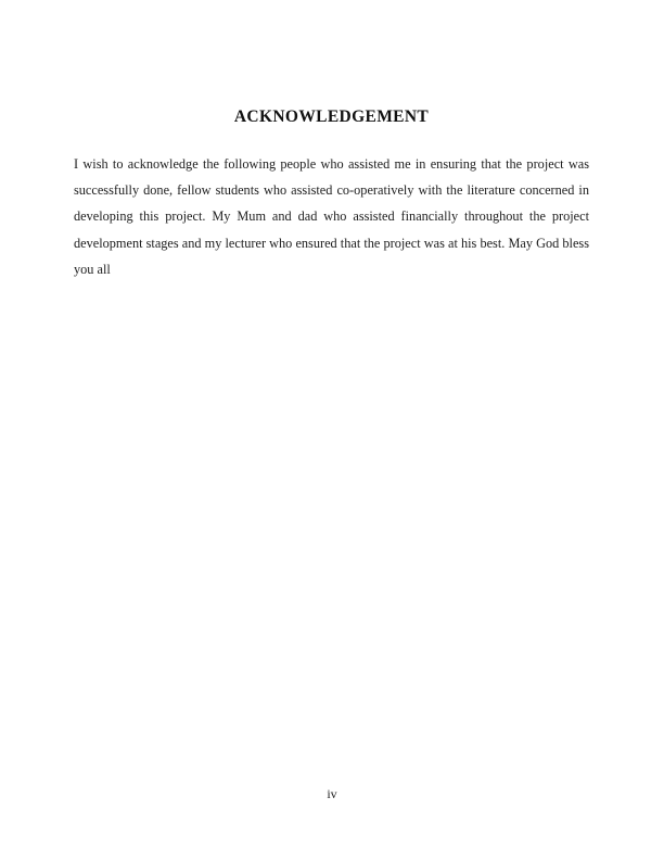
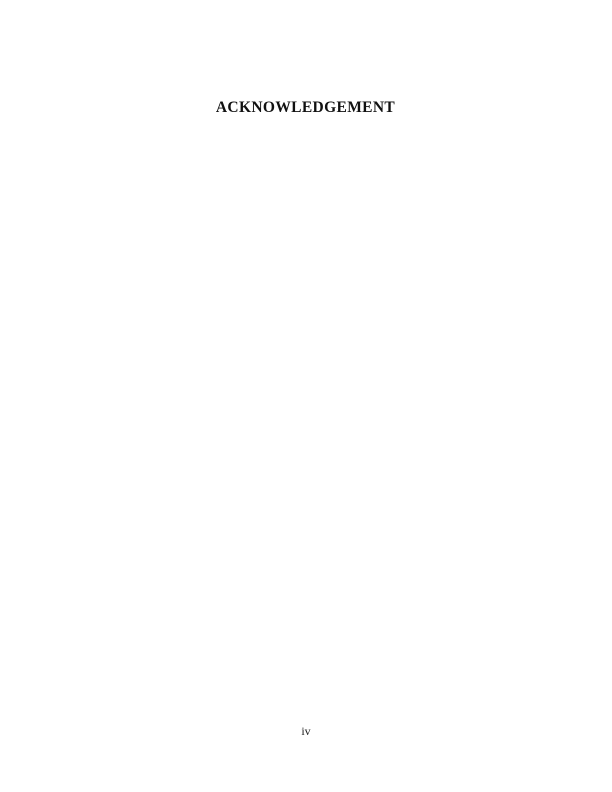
  ACKNOWLEDGEMENT
- I wish to acknowledge the following people who assisted me in ensuring that the project was successfully done, fellow students who assisted co-operatively with the literature concerned in developing this project. My Mum and dad who assisted financially throughout the project development stages and my lecturer who ensured that the project was at his best. May God bless you all
  iv
